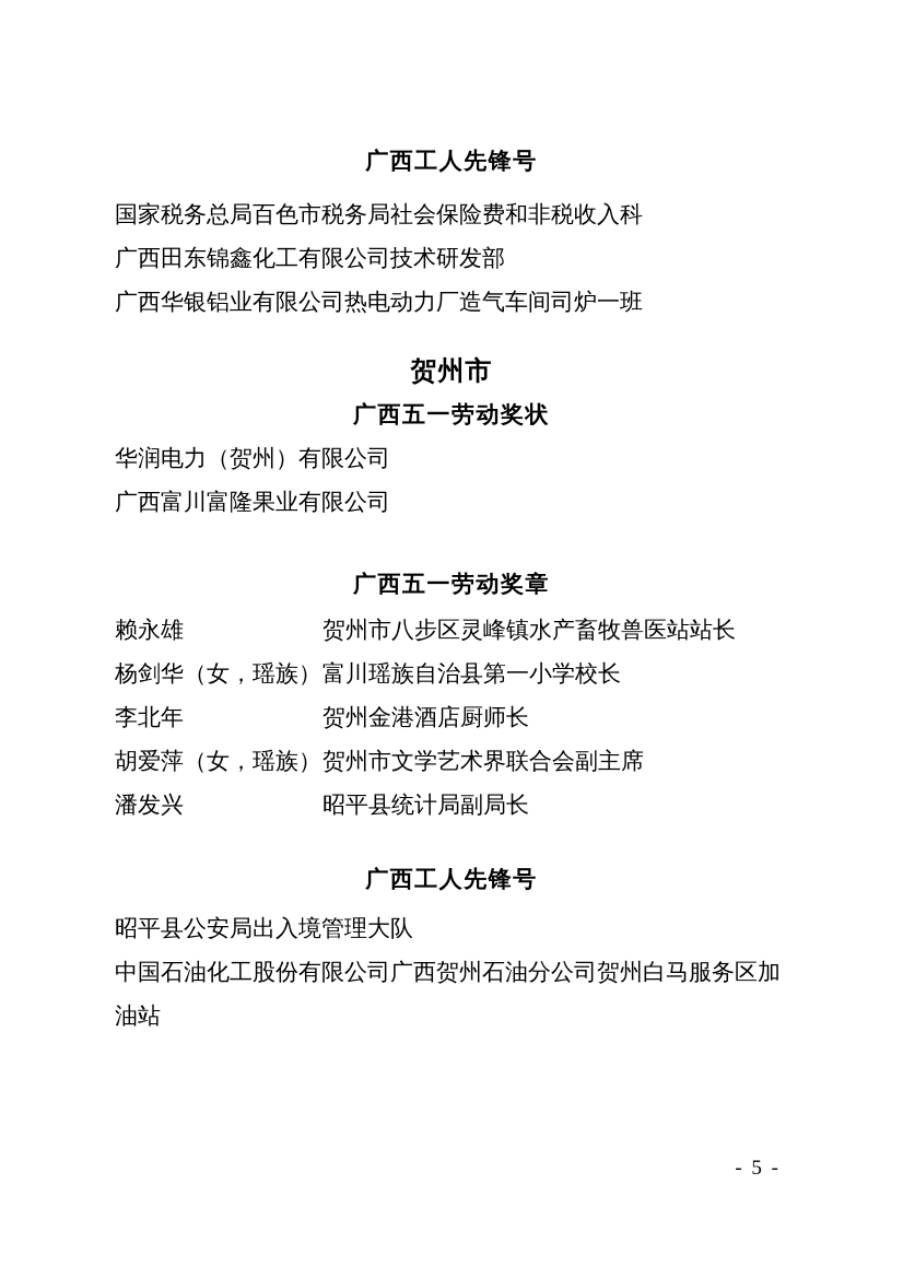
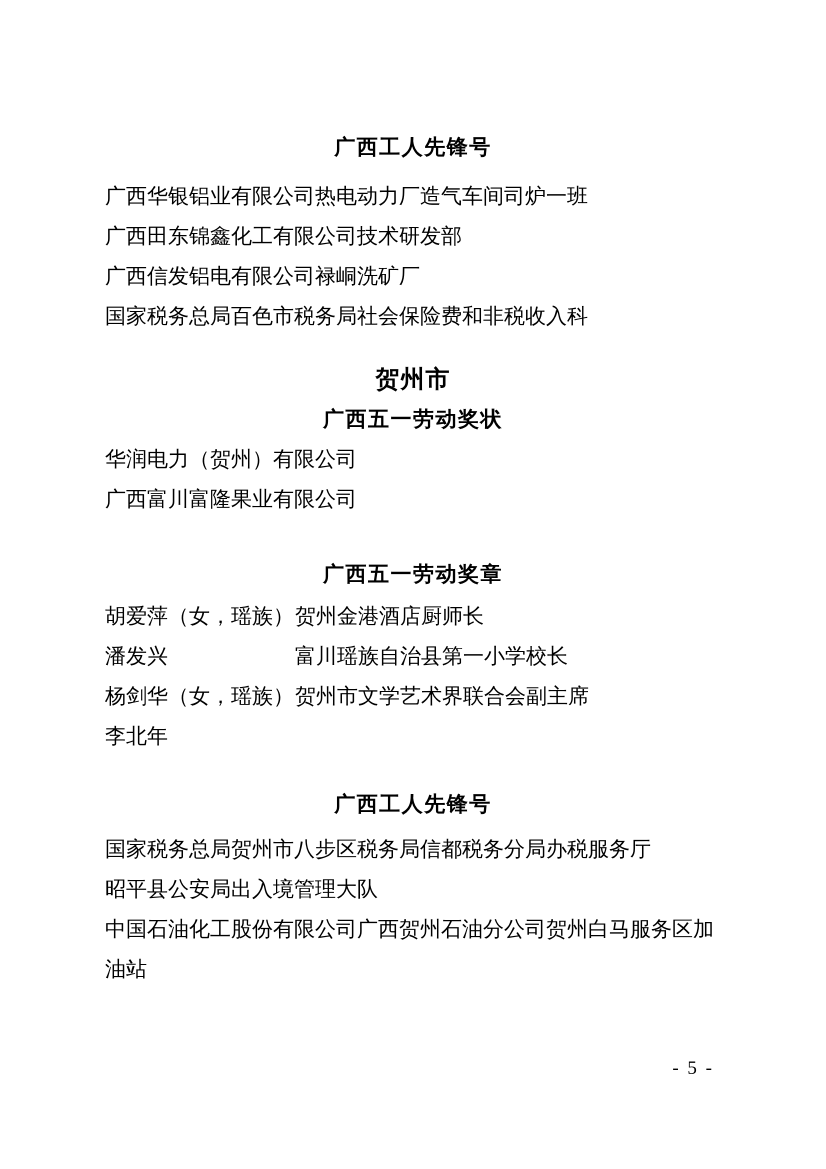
  广西工人先锋号
- 国家税务总局百色市税务局社会保险费和非税收入科
+ 广西华银铝业有限公司热电动力厂造气车间司炉一班
  广西田东锦鑫化工有限公司技术研发部
+ 广西信发铝电有限公司禄峒洗矿厂
- 广西华银铝业有限公司热电动力厂造气车间司炉一班
+ 国家税务总局百色市税务局社会保险费和非税收入科
  贺州市
  广西五一劳动奖状
  华润电力（贺州）有限公司
  广西富川富隆果业有限公司
  广西五一劳动奖章
- 赖永雄
- 贺州市八步区灵峰镇水产畜牧兽医站站长
- 杨剑华（女，瑶族）
+ 胡爱萍（女，瑶族）
- 富川瑶族自治县第一小学校长
+ 贺州金港酒店厨师长
- 李北年
+ 潘发兴
- 贺州金港酒店厨师长
+ 富川瑶族自治县第一小学校长
- 胡爱萍（女，瑶族）
+ 杨剑华（女，瑶族）
  贺州市文学艺术界联合会副主席
- 潘发兴
+ 李北年
- 昭平县统计局副局长
  广西工人先锋号
+ 国家税务总局贺州市八步区税务局信都税务分局办税服务厅
  昭平县公安局出入境管理大队
  中国石油化工股份有限公司广西贺州石油分公司贺州白马服务区加油站
  - 5 -
